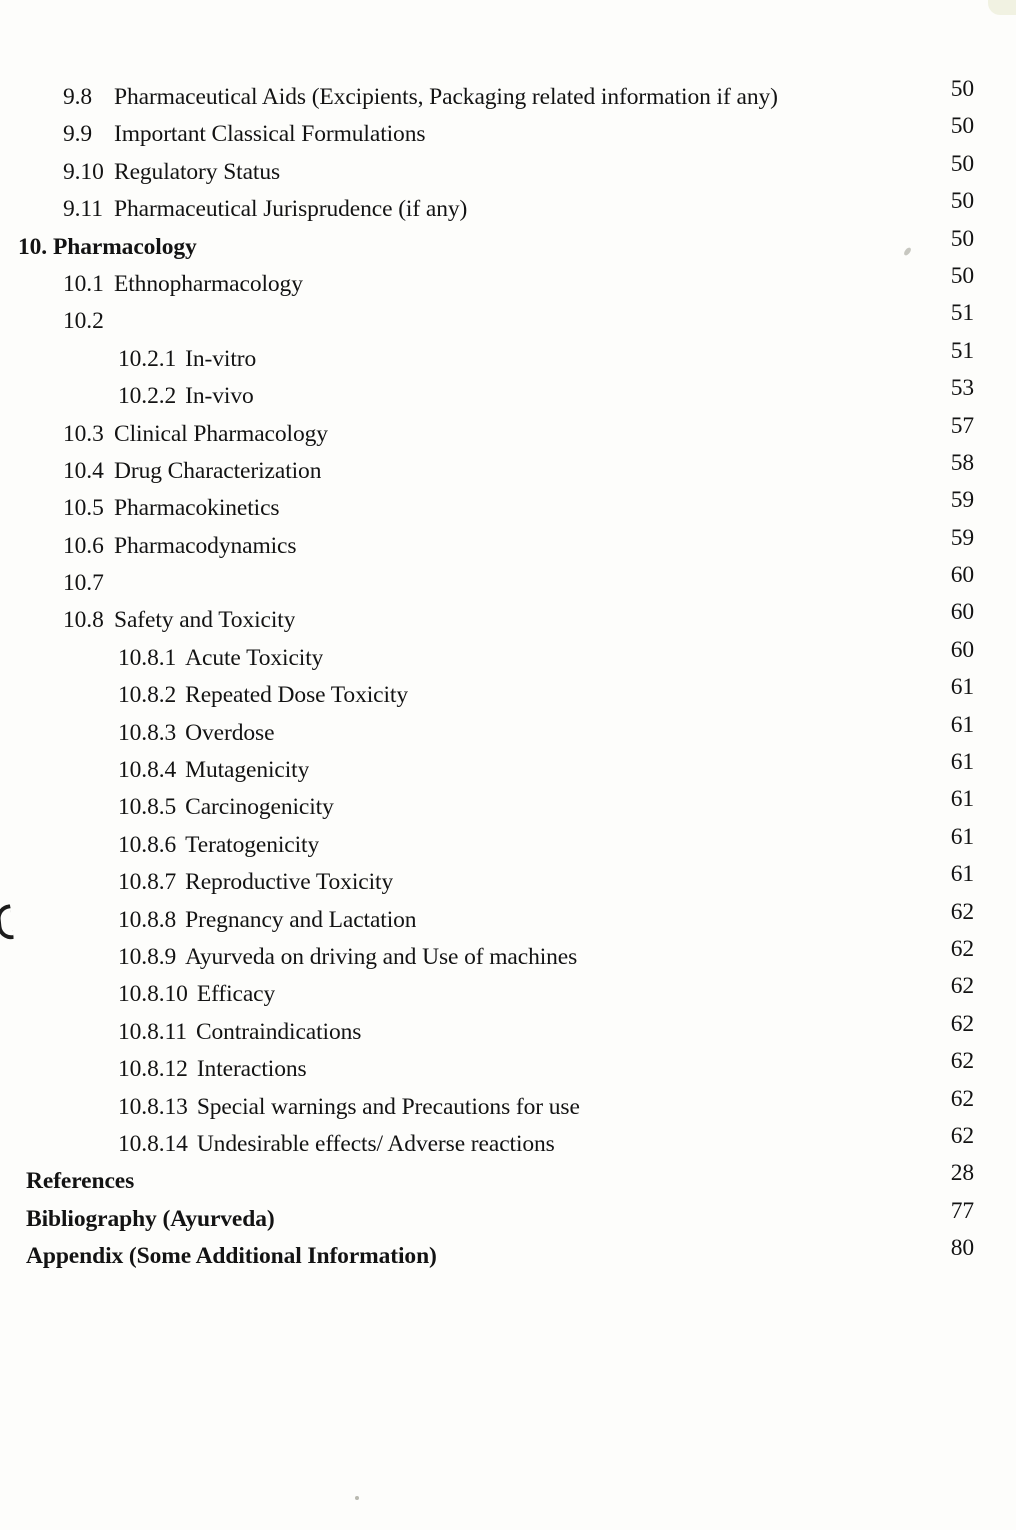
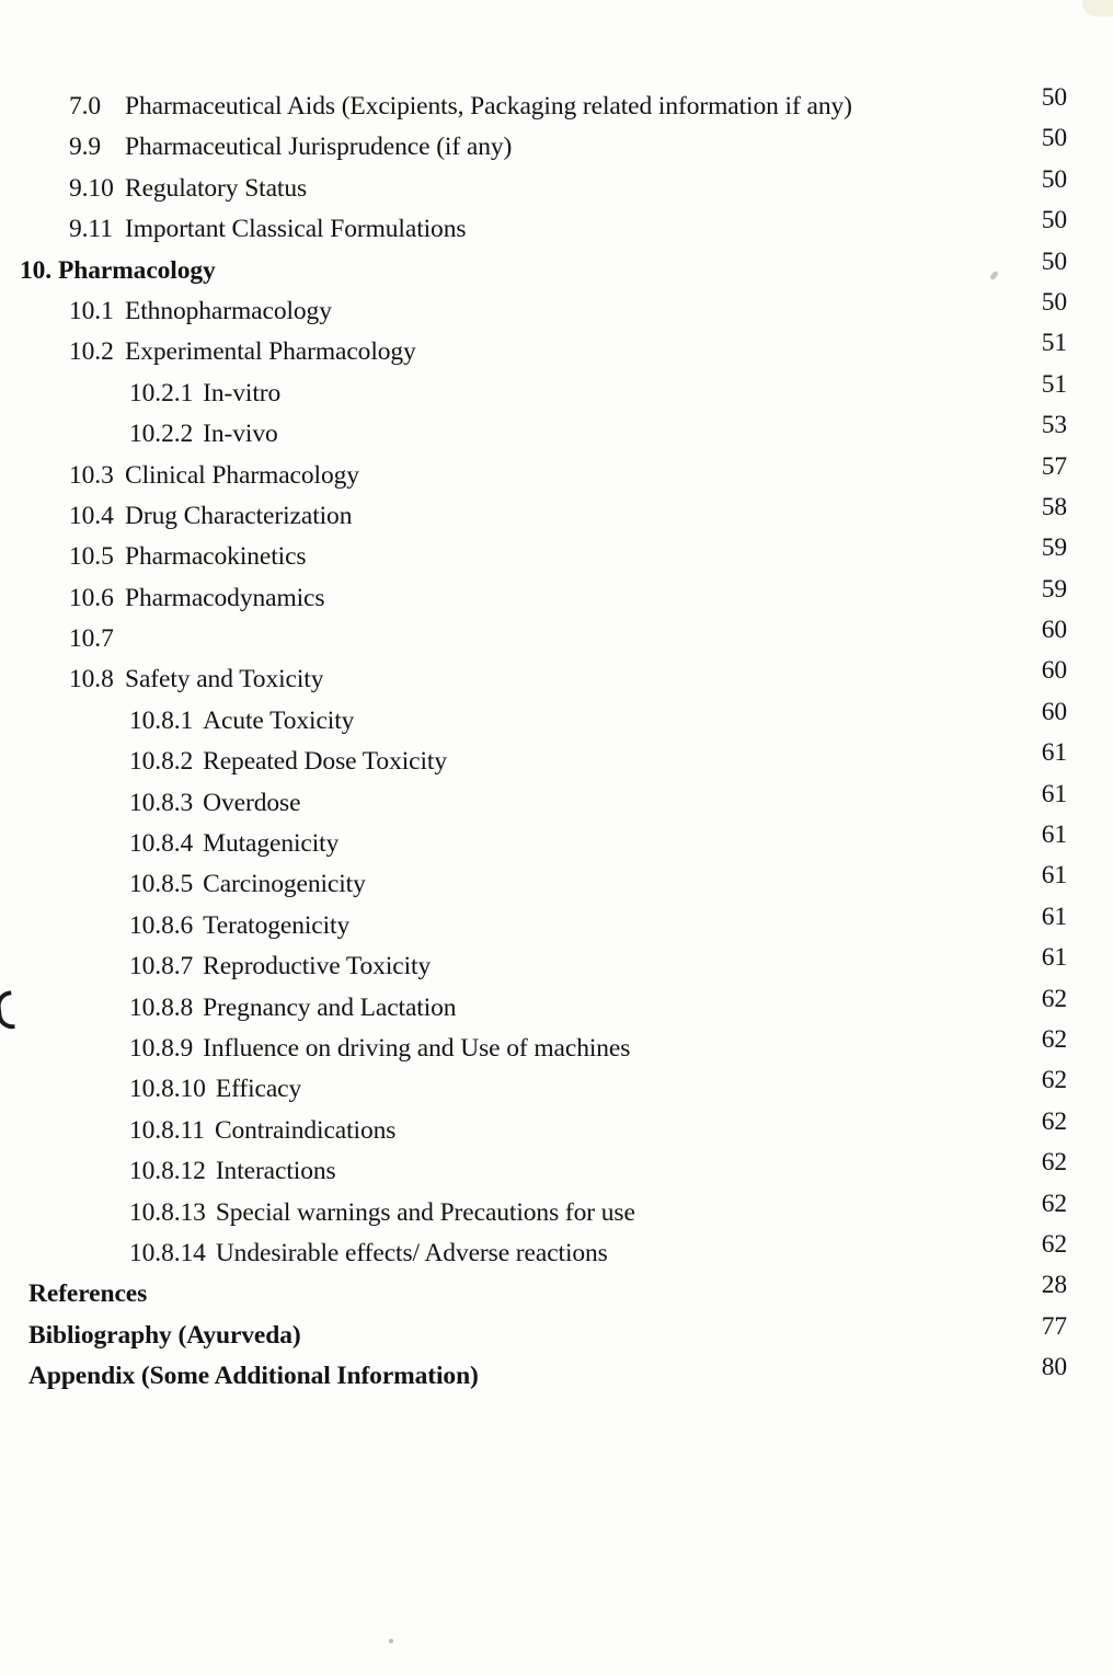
- 9.8
+ 7.0
  Pharmaceutical Aids (Excipients, Packaging related information if any)
  50
  9.9
- Important Classical Formulations
+ Pharmaceutical Jurisprudence (if any)
  50
  9.10
  Regulatory Status
  50
  9.11
- Pharmaceutical Jurisprudence (if any)
+ Important Classical Formulations
  50
  10.
  Pharmacology
  50
  10.1
  Ethnopharmacology
  50
  10.2
+ Experimental Pharmacology
  51
  10.2.1
  In-vitro
  51
  10.2.2
  In-vivo
  53
  10.3
  Clinical Pharmacology
  57
  10.4
  Drug Characterization
  58
  10.5
  Pharmacokinetics
  59
  10.6
  Pharmacodynamics
  59
  10.7
  60
  10.8
  Safety and Toxicity
  60
  10.8.1
  Acute Toxicity
  60
  10.8.2
  Repeated Dose Toxicity
  61
  10.8.3
  Overdose
  61
  10.8.4
  Mutagenicity
  61
  10.8.5
  Carcinogenicity
  61
  10.8.6
  Teratogenicity
  61
  10.8.7
  Reproductive Toxicity
  61
  10.8.8
  Pregnancy and Lactation
  62
  10.8.9
- Ayurveda on driving and Use of machines
+ Influence on driving and Use of machines
  62
  10.8.10
  Efficacy
  62
  10.8.11
  Contraindications
  62
  10.8.12
  Interactions
  62
  10.8.13
  Special warnings and Precautions for use
  62
  10.8.14
  Undesirable effects/ Adverse reactions
  62
  References
  28
  Bibliography (Ayurveda)
  77
  Appendix (Some Additional Information)
  80
